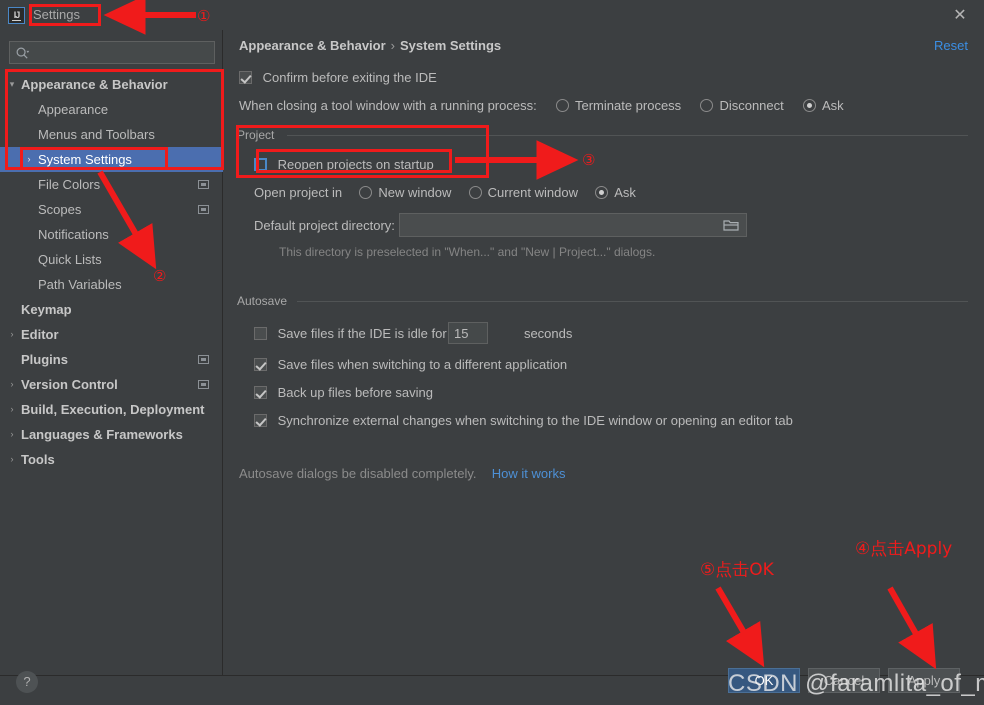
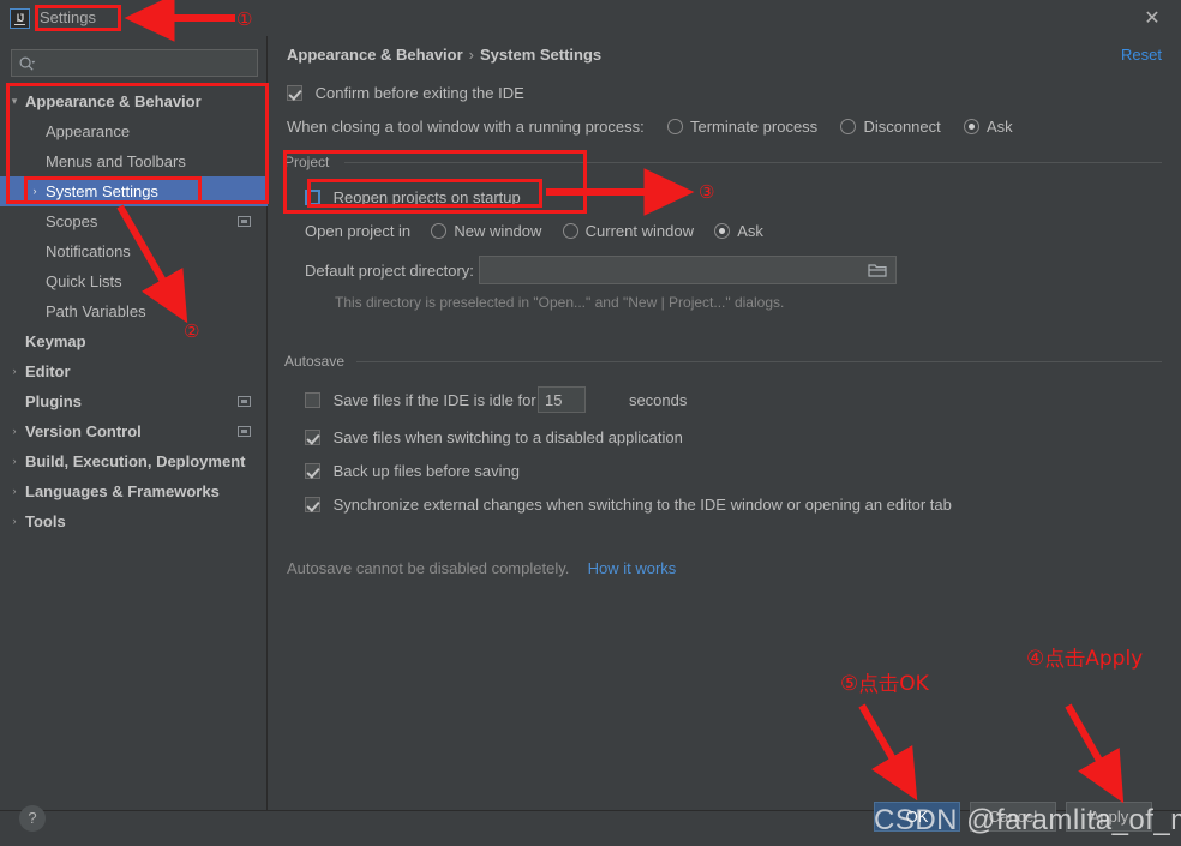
  IJ
  Settings
  ✕
  ▾
  Appearance & Behavior
  Appearance
  Menus and Toolbars
  ›
  System Settings
- File Colors
  Scopes
  Notifications
  Quick Lists
  Path Variables
  Keymap
  ›
  Editor
  Plugins
  ›
  Version Control
  ›
  Build, Execution, Deployment
  ›
  Languages & Frameworks
  ›
  Tools
  Appearance & Behavior › System Settings
  Reset
  Confirm before exiting the IDE
  When closing a tool window with a running process: Terminate process Disconnect Ask
  Project
  Reopen projects on startup
  Open project in New window Current window Ask
  Default project directory:
- This directory is preselected in "When..." and "New | Project..." dialogs.
+ This directory is preselected in "Open..." and "New | Project..." dialogs.
  Autosave
  Save files if the IDE is idle for seconds
  15
- Save files when switching to a different application
+ Save files when switching to a disabled application
  Back up files before saving
  Synchronize external changes when switching to the IDE window or opening an editor tab
- Autosave dialogs be disabled completely. How it works
+ Autosave cannot be disabled completely. How it works
  ?
  OK
  Cancel
  Apply
  CSDN @faramlita_of_
  ①
  ②
  ③
  ④点击Apply
  ⑤点击OK
